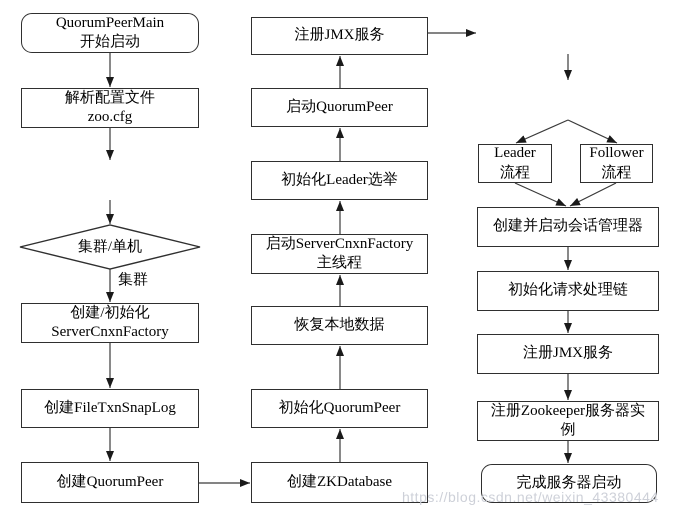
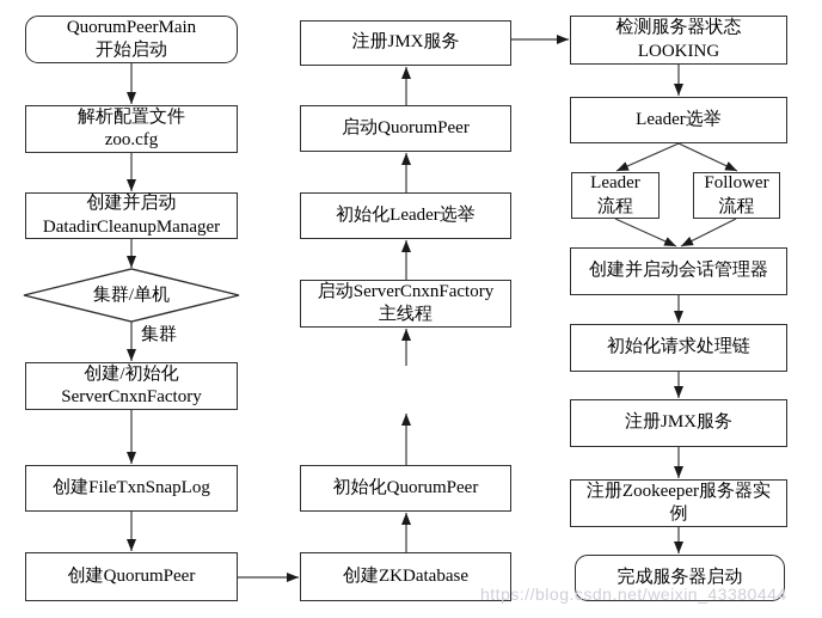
  QuorumPeerMain
  开始启动
  解析配置文件
  zoo.cfg
+ 创建并启动
+ DatadirCleanupManager
  集群/单机
  集群
  创建/初始化
  ServerCnxnFactory
  创建FileTxnSnapLog
  创建QuorumPeer
  注册JMX服务
  启动QuorumPeer
  初始化Leader选举
  启动ServerCnxnFactory
  主线程
- 恢复本地数据
  初始化QuorumPeer
  创建ZKDatabase
+ 检测服务器状态
+ LOOKING
+ Leader选举
  Leader
  流程
  Follower
  流程
  创建并启动会话管理器
  初始化请求处理链
  注册JMX服务
  注册Zookeeper服务器实
  例
  完成服务器启动
  https://blog.csdn.net/weixin_43380444
